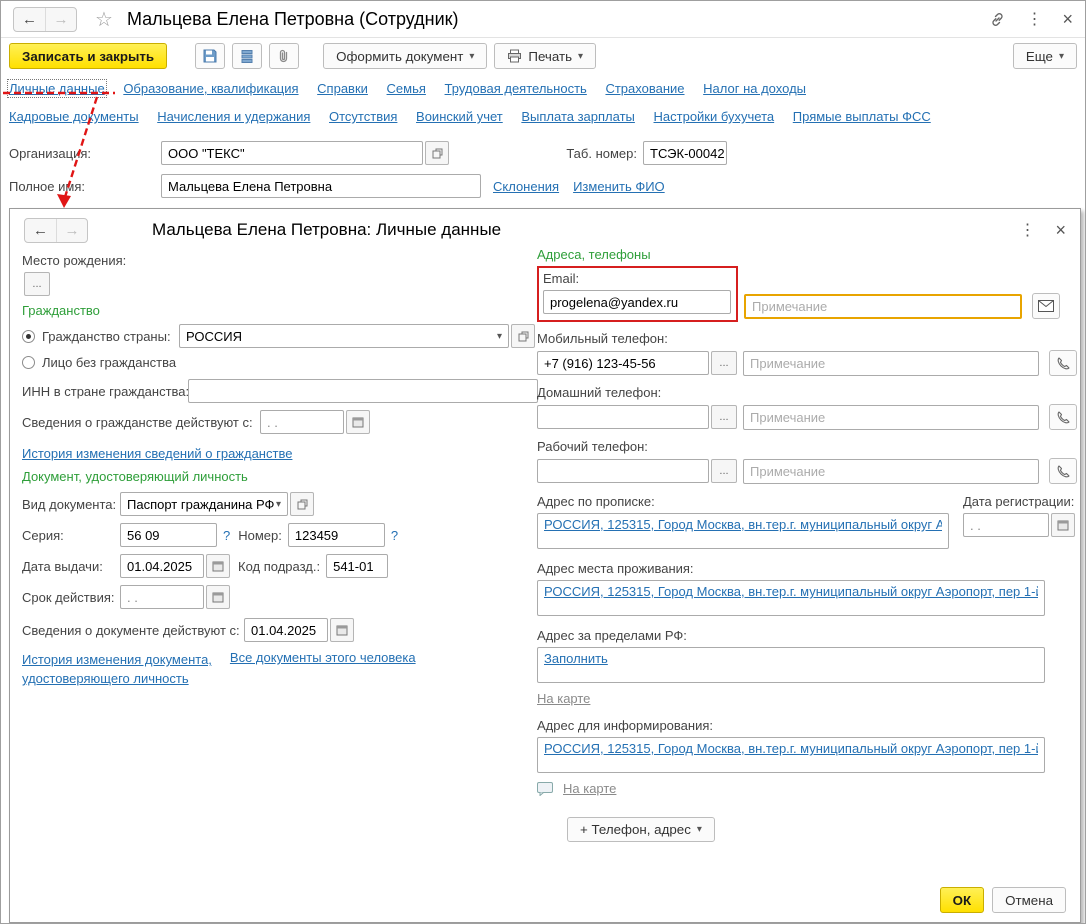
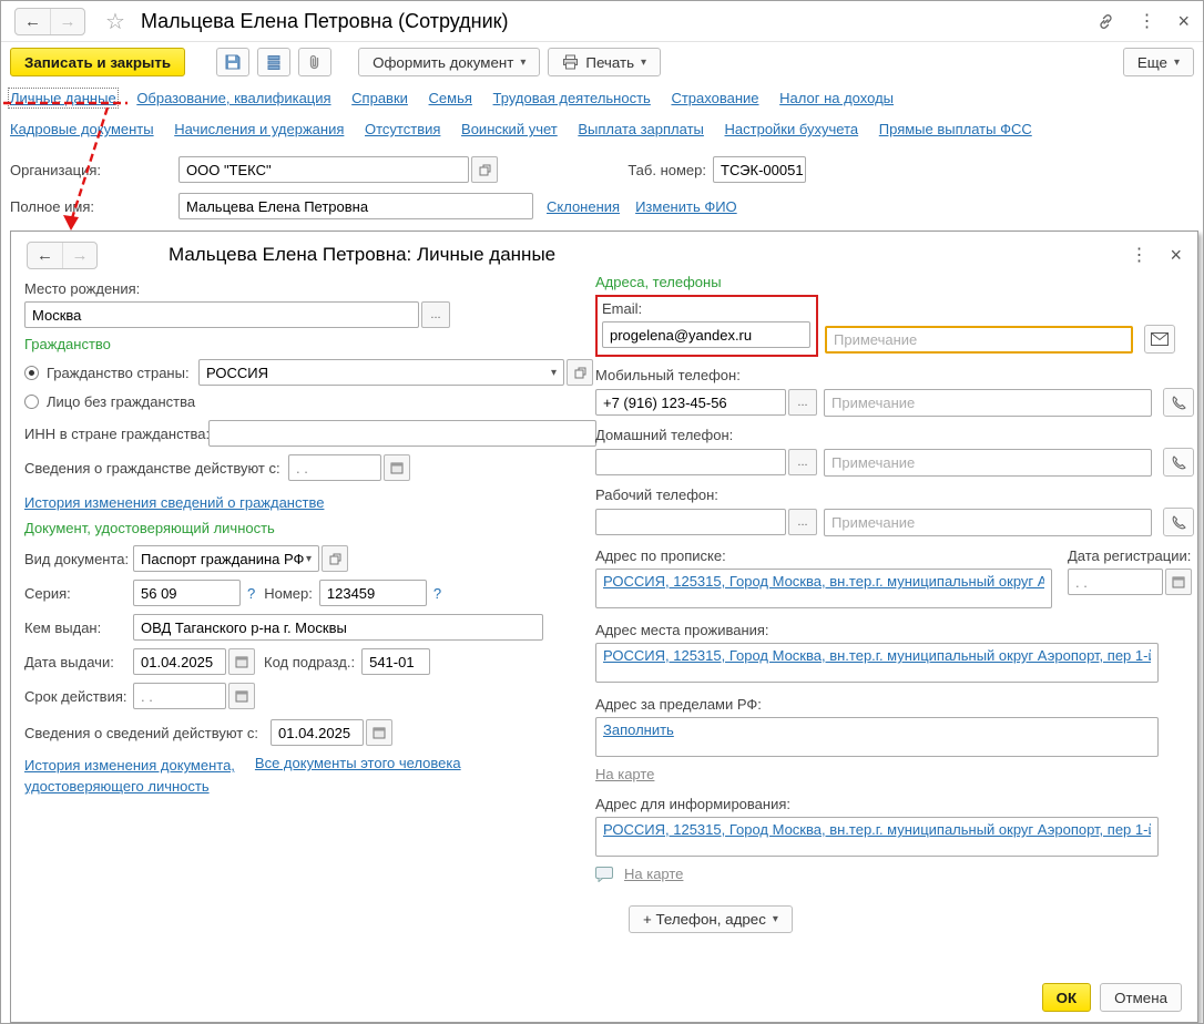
  ←
  →
  ☆
  Мальцева Елена Петровна (Сотрудник)
  ⋮
  ×
  Записать и закрыть
  Оформить документ
  ▾
  Печать
  ▾
  Еще
  ▾
  Личные данные Образование, квалификация Справки Семья Трудовая деятельность Страхование Налог на доходы
  Кадровые документы Начисления и удержания Отсутствия Воинский учет Выплата зарплаты Настройки бухучета Прямые выплаты ФСС
  Организация:
  ООО "ТЕКС"
  Таб. номер:
- ТСЭК-00042
+ ТСЭК-00051
  Полное имя:
  Мальцева Елена Петровна
  Склонения
  Изменить ФИО
  ←
  →
  Мальцева Елена Петровна: Личные данные
  ⋮
  ×
  Место рождения:
+ Москва
  ...
  Гражданство
  Гражданство страны:
  РОССИЯ
  ▾
  Лицо без гражданства
  ИНН в стране гражданства
  Сведения о гражданстве действуют с:
  . .
  История изменения сведений о гражданстве
  Документ, удостоверяющий личность
  Вид документа:
  Паспорт гражданина РФ
  ▾
  Серия:
  56 09
  ?
  Номер:
  123459
  ?
+ Кем выдан:
+ ОВД Таганского р-на г. Москвы
  Дата выдачи:
  01.04.2025
  Код подразд.:
  541-01
  Срок действия:
  . .
- Сведения о документе действуют с:
+ Сведения о сведений действуют с:
  01.04.2025
  История изменения документа,
  удостоверяющего личность
  Все документы этого человека
  Адреса, телефоны
  Email:
  progelena@yandex.ru
  Примечание
  Мобильный телефон:
  +7 (916) 123-45-56
  ...
  Примечание
  Домашний телефон:
  ...
  Примечание
  Рабочий телефон:
  ...
  Примечание
  Адрес по прописке:
  РОССИЯ, 125315, Город Москва, вн.тер.г. муниципальный округ А
  Дата регистрации:
  . .
  Адрес места проживания:
  РОССИЯ, 125315, Город Москва, вн.тер.г. муниципальный округ Аэропорт, пер 1-
  Адрес за пределами РФ:
  Заполнить
  На карте
  Адрес для информирования:
  РОССИЯ, 125315, Город Москва, вн.тер.г. муниципальный округ Аэропорт, пер 1-
  На карте
  + Телефон, адрес
  ▾
  ОК
  Отмена
